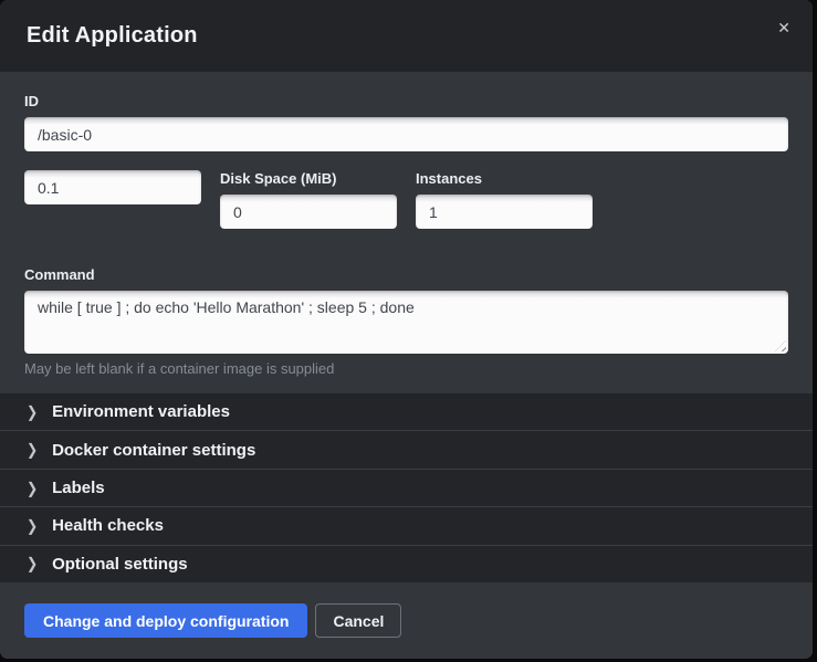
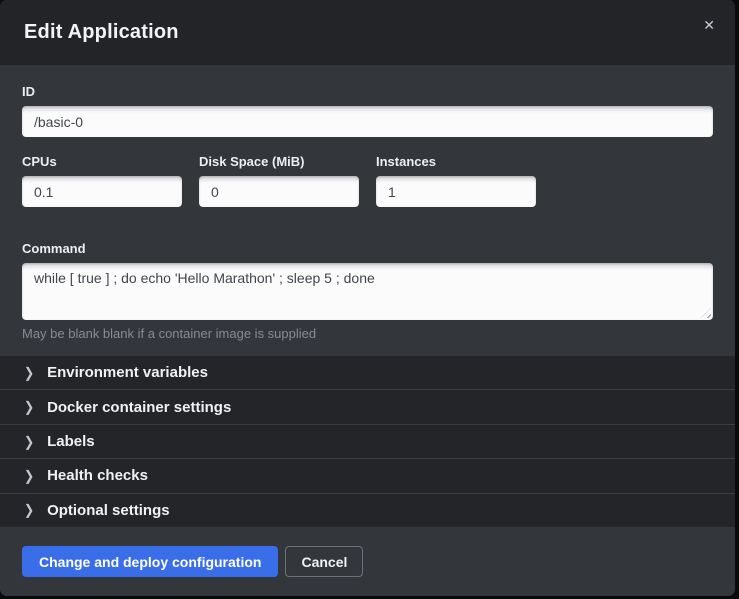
  Edit Application
  ✕
  ID
  /basic-0
+ CPUs
  0.1
  Disk Space (MiB)
  0
  Instances
  1
  Command
  while [ true ] ; do echo 'Hello Marathon' ; sleep 5 ; done
- May be left blank if a container image is supplied
+ May be blank blank if a container image is supplied
  ❯
  Environment variables
  ❯
  Docker container settings
  ❯
  Labels
  ❯
  Health checks
  ❯
  Optional settings
  Change and deploy configuration
  Cancel
